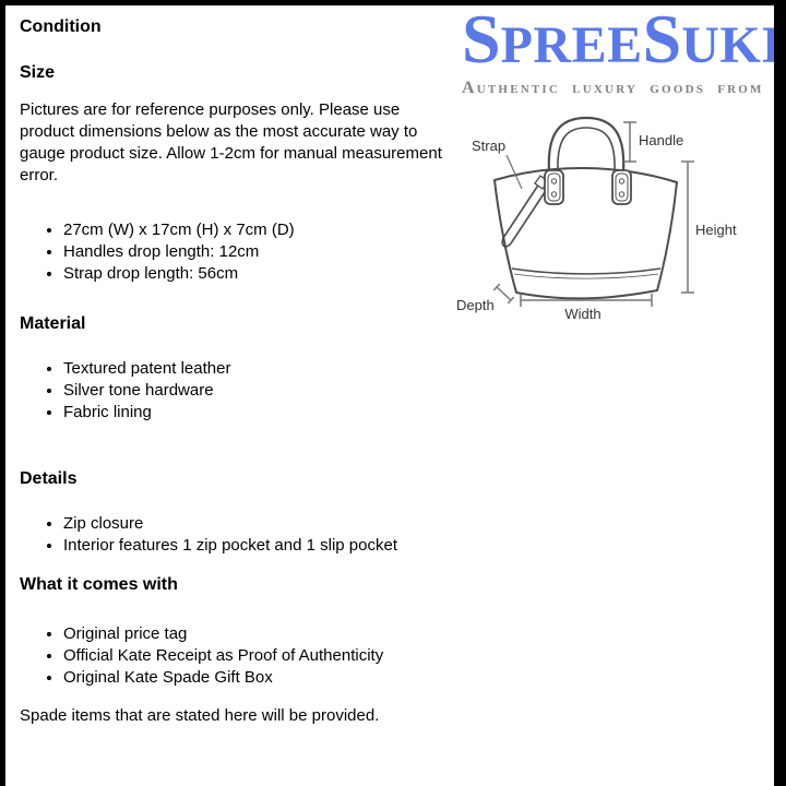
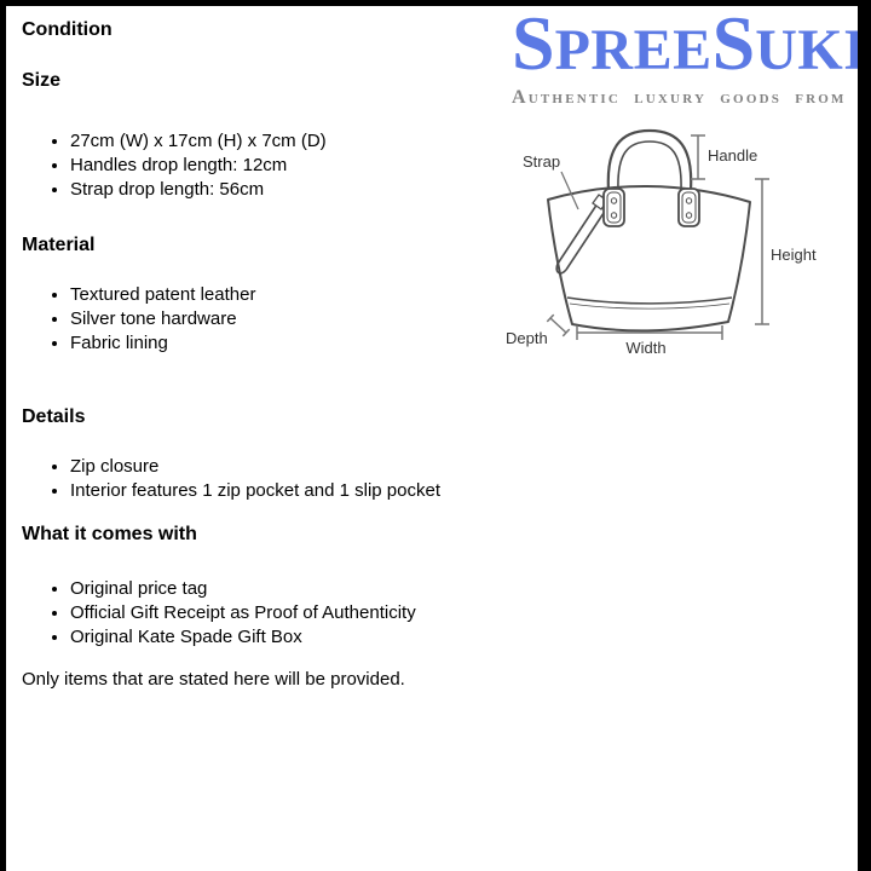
  SPREESUKI
  Authentic luxury goods from
  Strap
  Handle
  Height
  Depth
  Width
  Condition
  Size
- Pictures are for reference purposes only. Please use product dimensions below as the most accurate way to gauge product size. Allow 1-2cm for manual measurement error.
  27cm (W) x 17cm (H) x 7cm (D)
  Handles drop length: 12cm
  Strap drop length: 56cm
  Material
  Textured patent leather
  Silver tone hardware
  Fabric lining
  Details
  Zip closure
  Interior features 1 zip pocket and 1 slip pocket
  What it comes with
  Original price tag
- Official Kate Receipt as Proof of Authenticity
+ Official Gift Receipt as Proof of Authenticity
  Original Kate Spade Gift Box
- Spade items that are stated here will be provided.
+ Only items that are stated here will be provided.
